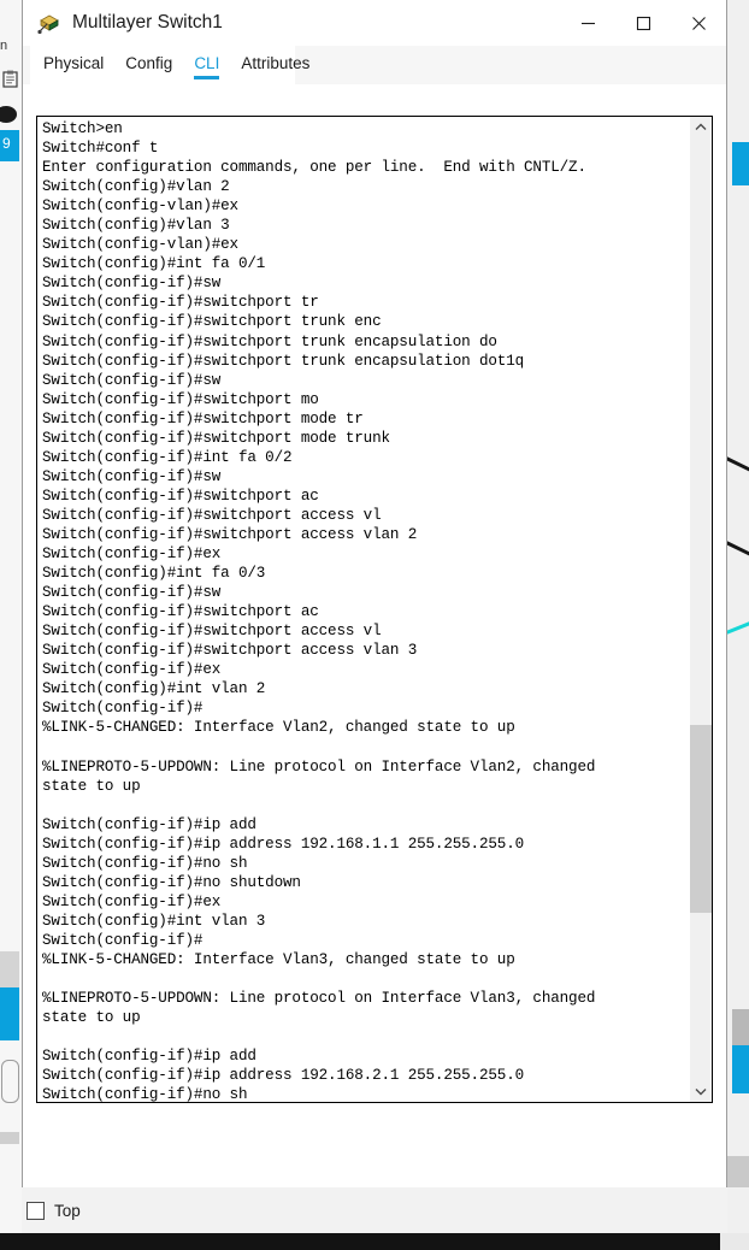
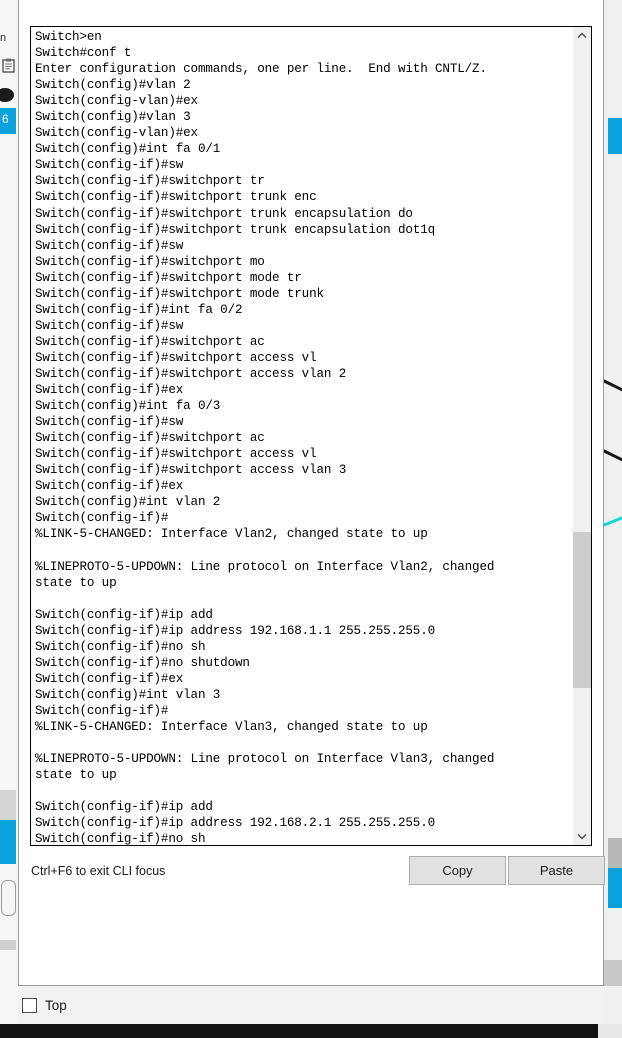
  n
- 9
+ 6
- Multilayer Switch1
- Physical
- Config
- CLI
- Attributes
  Switch>en
  Switch#conf t
  Enter configuration commands, one per line. End with CNTL/Z.
  Switch(config)#vlan 2
  Switch(config-vlan)#ex
  Switch(config)#vlan 3
  Switch(config-vlan)#ex
  Switch(config)#int fa 0/1
  Switch(config-if)#sw
  Switch(config-if)#switchport tr
  Switch(config-if)#switchport trunk enc
  Switch(config-if)#switchport trunk encapsulation do
  Switch(config-if)#switchport trunk encapsulation dot1q
  Switch(config-if)#sw
  Switch(config-if)#switchport mo
  Switch(config-if)#switchport mode tr
  Switch(config-if)#switchport mode trunk
  Switch(config-if)#int fa 0/2
  Switch(config-if)#sw
  Switch(config-if)#switchport ac
  Switch(config-if)#switchport access vl
  Switch(config-if)#switchport access vlan 2
  Switch(config-if)#ex
  Switch(config)#int fa 0/3
  Switch(config-if)#sw
  Switch(config-if)#switchport ac
  Switch(config-if)#switchport access vl
  Switch(config-if)#switchport access vlan 3
  Switch(config-if)#ex
  Switch(config)#int vlan 2
  Switch(config-if)#
  %LINK-5-CHANGED: Interface Vlan2, changed state to up
  %LINEPROTO-5-UPDOWN: Line protocol on Interface Vlan2, changed
  state to up
  Switch(config-if)#ip add
  Switch(config-if)#ip address 192.168.1.1 255.255.255.0
  Switch(config-if)#no sh
  Switch(config-if)#no shutdown
  Switch(config-if)#ex
  Switch(config)#int vlan 3
  Switch(config-if)#
  %LINK-5-CHANGED: Interface Vlan3, changed state to up
  %LINEPROTO-5-UPDOWN: Line protocol on Interface Vlan3, changed
  state to up
  Switch(config-if)#ip add
  Switch(config-if)#ip address 192.168.2.1 255.255.255.0
  Switch(config-if)#no sh
+ Ctrl+F6 to exit CLI focus
+ Copy
+ Paste
  Top
